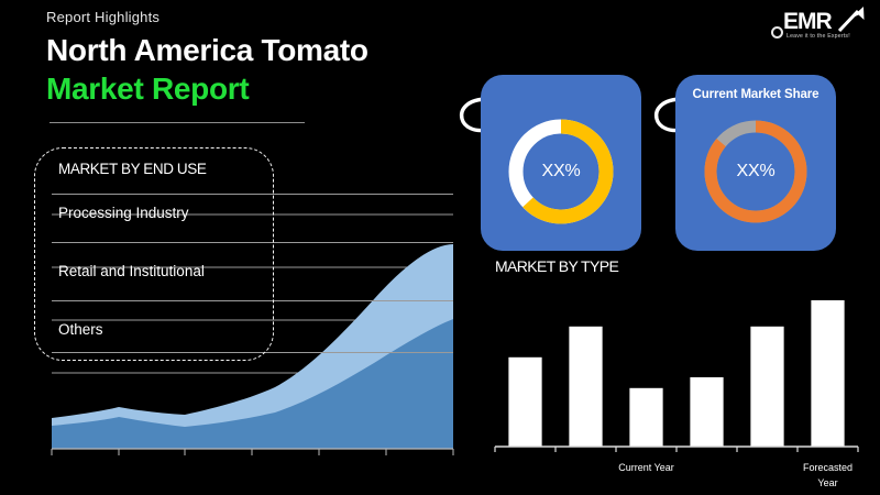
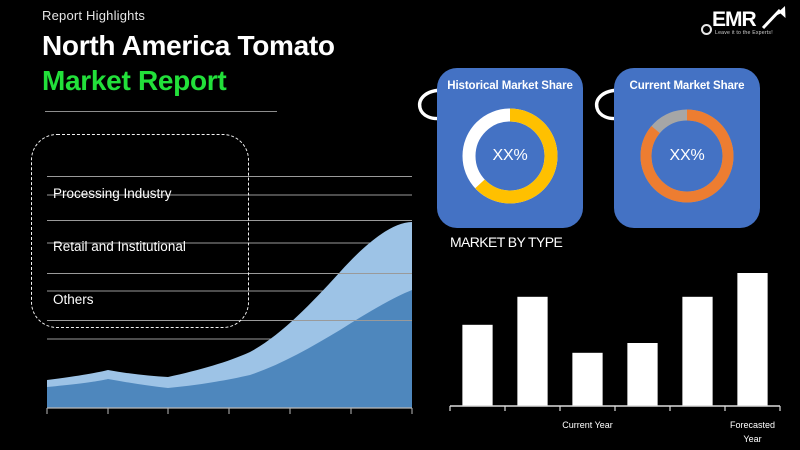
  Report Highlights
  North America Tomato
  Market Report
  EMR
- MARKET BY END USE
  Processing Industry
  Retail and Institutional
  Others
+ Historical Market Share
  XX%
  Current Market Share
  XX%
  MARKET BY TYPE
  Current Year
  Forecasted
  Year
